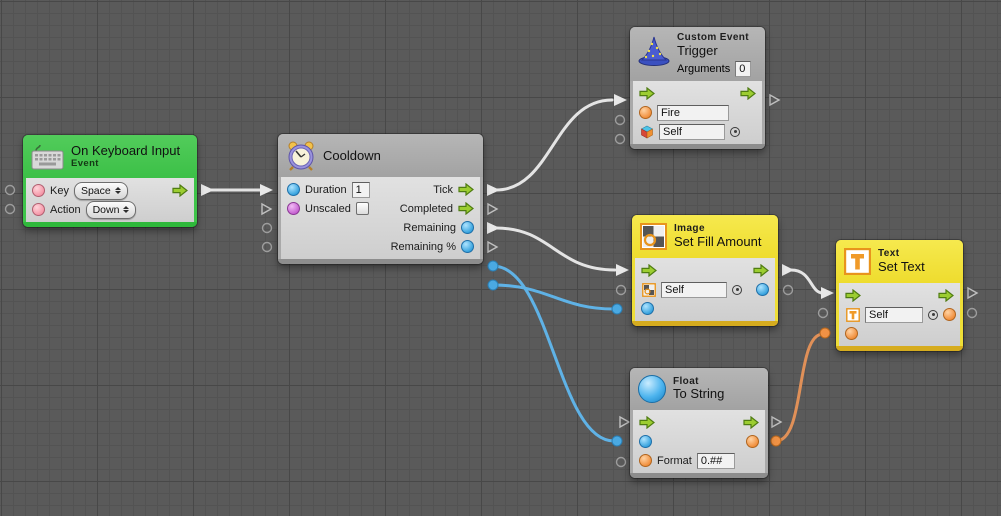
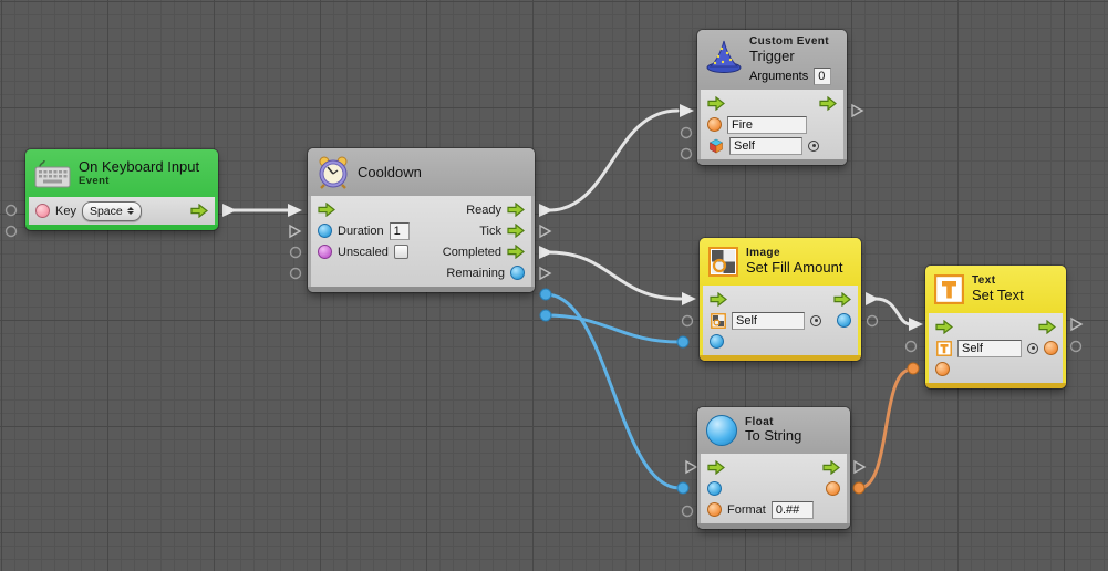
  On Keyboard Input
  Event
  Key
  Space
- Action
- Down
  Cooldown
+ Ready
  Duration
  1
  Tick
  Unscaled
  Completed
  Remaining
- Remaining %
  Custom Event
  Trigger
  Arguments
  0
  Fire
  Self
  Image
  Set Fill Amount
  Self
  Text
  Set Text
  Self
  Float
  To String
  Format
  0.##
